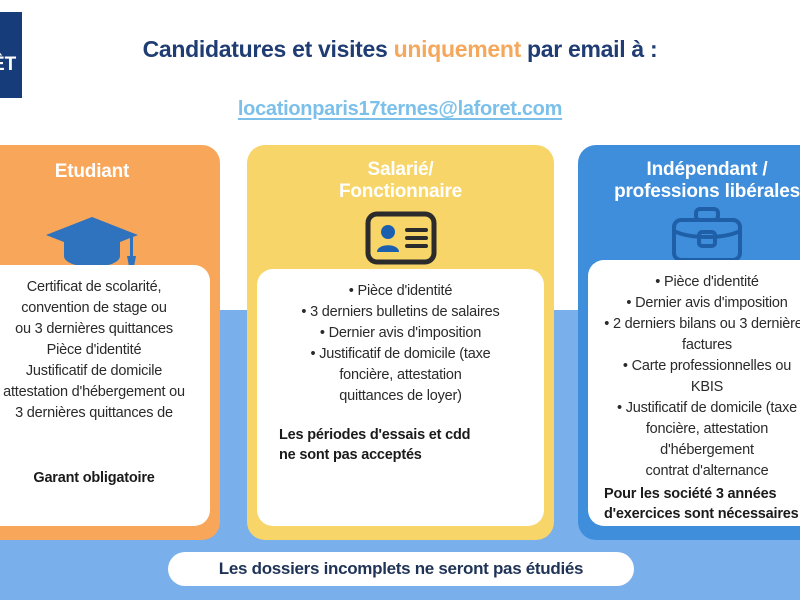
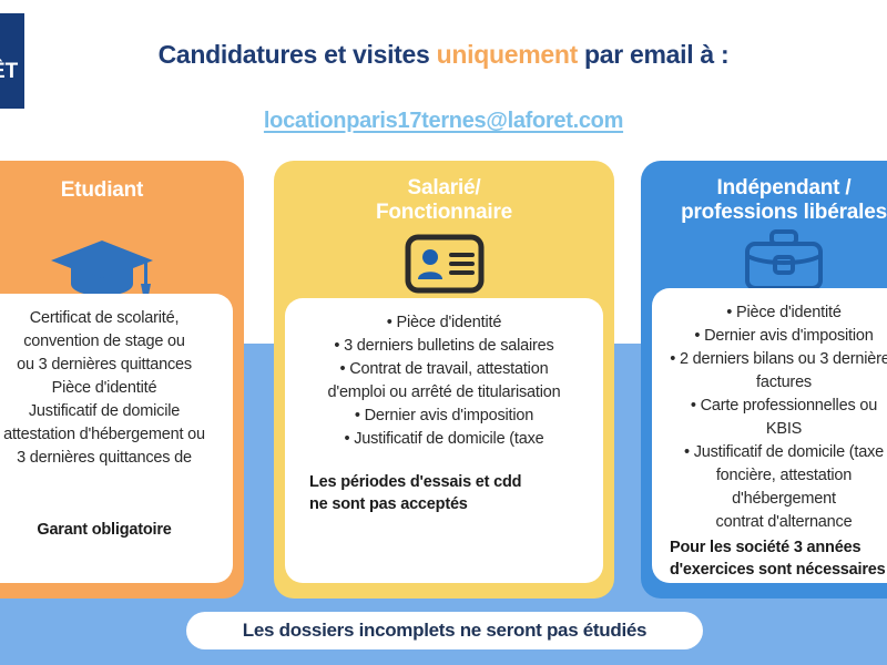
  Candidatures et visites uniquement par email à :
  locationparis17ternes@laforet.com
  Etudiant
  Certificat de scolarité,
  convention de stage ou
  ou 3 dernières quittances
  Pièce d'identité
  Justificatif de domicile
  attestation d'hébergement ou
  3 dernières quittances de
  Garant obligatoire
  Salarié/
  Fonctionnaire
  • Pièce d'identité
  • 3 derniers bulletins de salaires
+ • Contrat de travail, attestation
+ d'emploi ou arrêté de titularisation
  • Dernier avis d'imposition
  • Justificatif de domicile (taxe
- foncière, attestation
- quittances de loyer)
  Les périodes d'essais et cdd
  ne sont pas acceptés
  Indépendant /
  professions libérales
  • Pièce d'identité
  • Dernier avis d'imposition
  • 2 derniers bilans ou 3 dernière
  factures
  • Carte professionnelles ou
  KBIS
  • Justificatif de domicile (taxe
  foncière, attestation d'hébergement
  contrat d'alternance
  Pour les société 3 années
  d'exercices sont nécessaires
  Les dossiers incomplets ne seront pas étudiés
